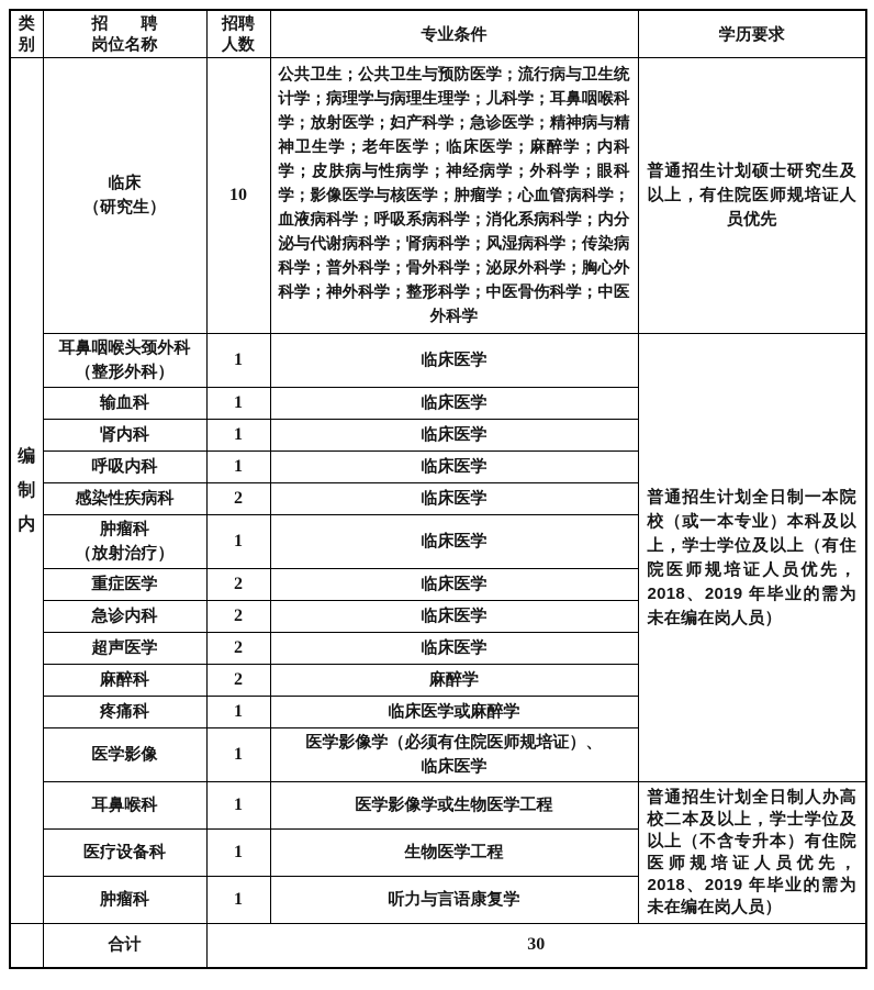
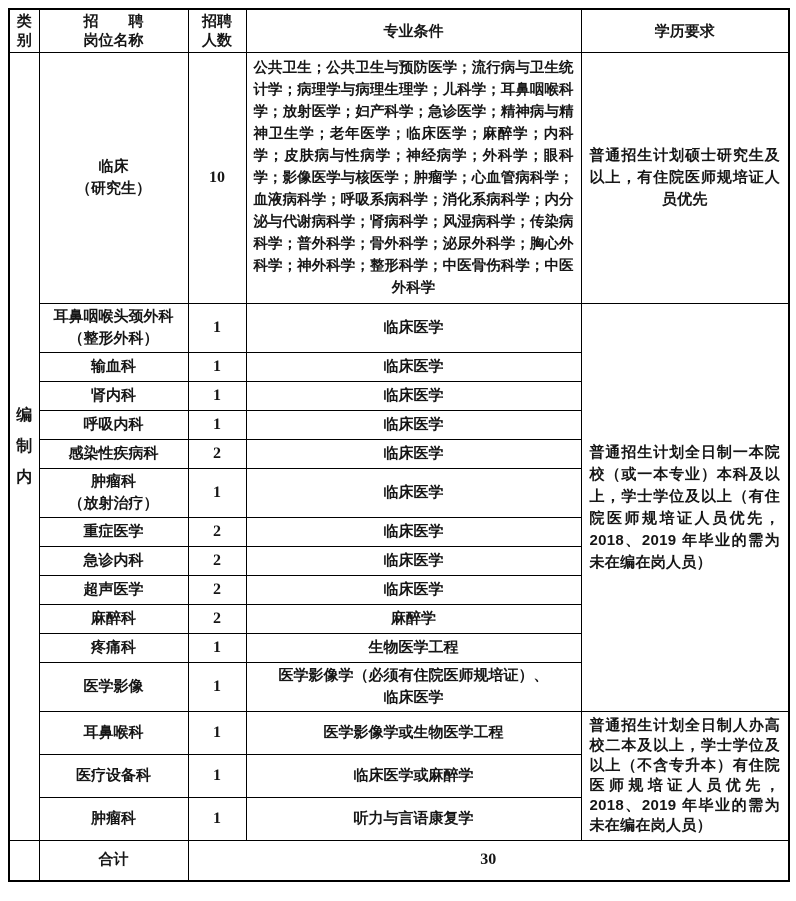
  类 别	招 聘 岗位名称	招聘 人数	专业条件	学历要求
  编 制 内	临床 （研究生）	10	公共卫生；公共卫生与预防医学；流行病与卫生统计学；病理学与病理生理学；儿科学；耳鼻咽喉科学；放射医学；妇产科学；急诊医学；精神病与精神卫生学；老年医学；临床医学；麻醉学；内科学；皮肤病与性病学；神经病学；外科学；眼科学；影像医学与核医学；肿瘤学；心血管病科学；血液病科学；呼吸系病科学；消化系病科学；内分泌与代谢病科学；肾病科学；风湿病科学；传染病科学；普外科学；骨外科学；泌尿外科学；胸心外科学；神外科学；整形科学；中医骨伤科学；中医外科学	普通招生计划硕士研究生及以上，有住院医师规培证人员优先
  耳鼻咽喉头颈外科 （整形外科）	1	临床医学	普通招生计划全日制一本院校（或一本专业）本科及以上，学士学位及以上（有住院医师规培证人员优先，2018、2019 年毕业的需为未在编在岗人员）
  输血科	1	临床医学
  肾内科	1	临床医学
  呼吸内科	1	临床医学
  感染性疾病科	2	临床医学
  肿瘤科 （放射治疗）	1	临床医学
  重症医学	2	临床医学
  急诊内科	2	临床医学
  超声医学	2	临床医学
  麻醉科	2	麻醉学
- 疼痛科	1	临床医学或麻醉学
+ 疼痛科	1	生物医学工程
  医学影像	1	医学影像学（必须有住院医师规培证）、 临床医学
  耳鼻喉科	1	医学影像学或生物医学工程	普通招生计划全日制人办高校二本及以上，学士学位及以上（不含专升本）有住院医师规培证人员优先，2018、2019 年毕业的需为未在编在岗人员）
- 医疗设备科	1	生物医学工程
+ 医疗设备科	1	临床医学或麻醉学
  肿瘤科	1	听力与言语康复学
  	合计	30
